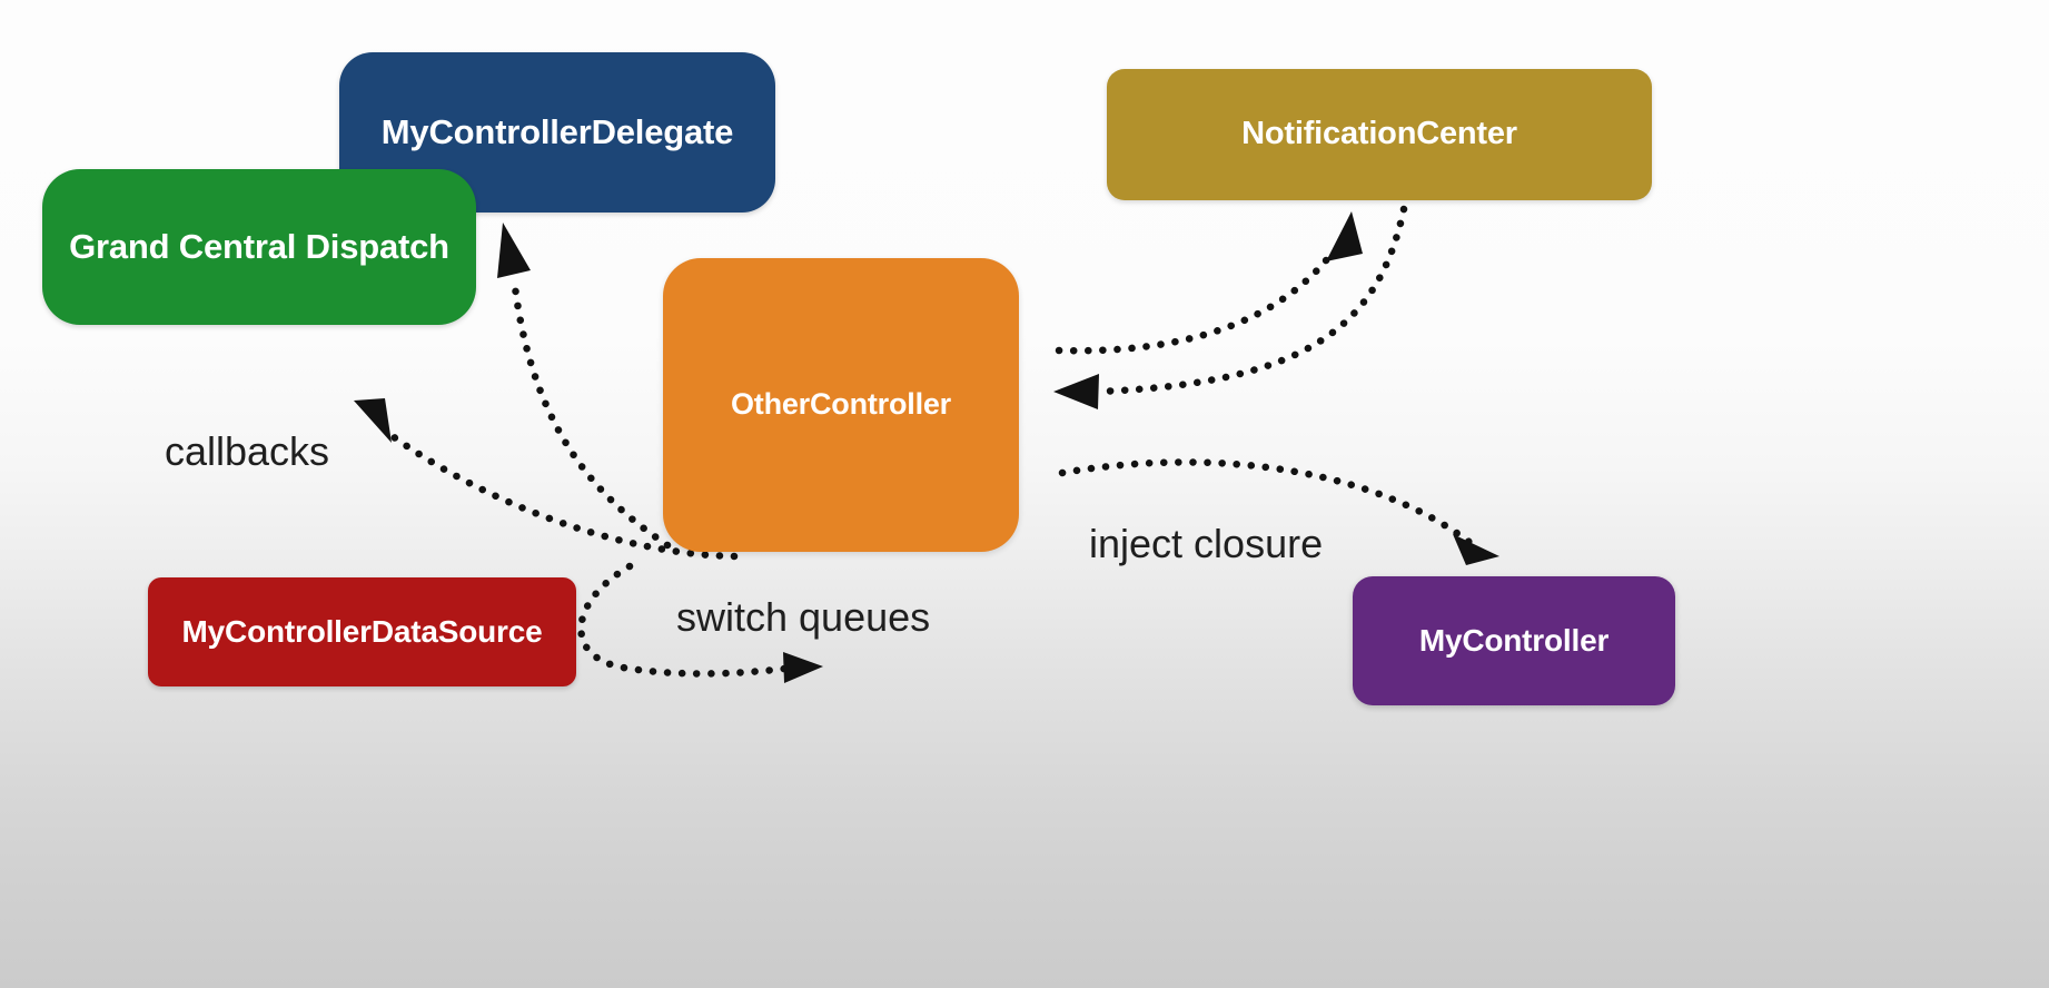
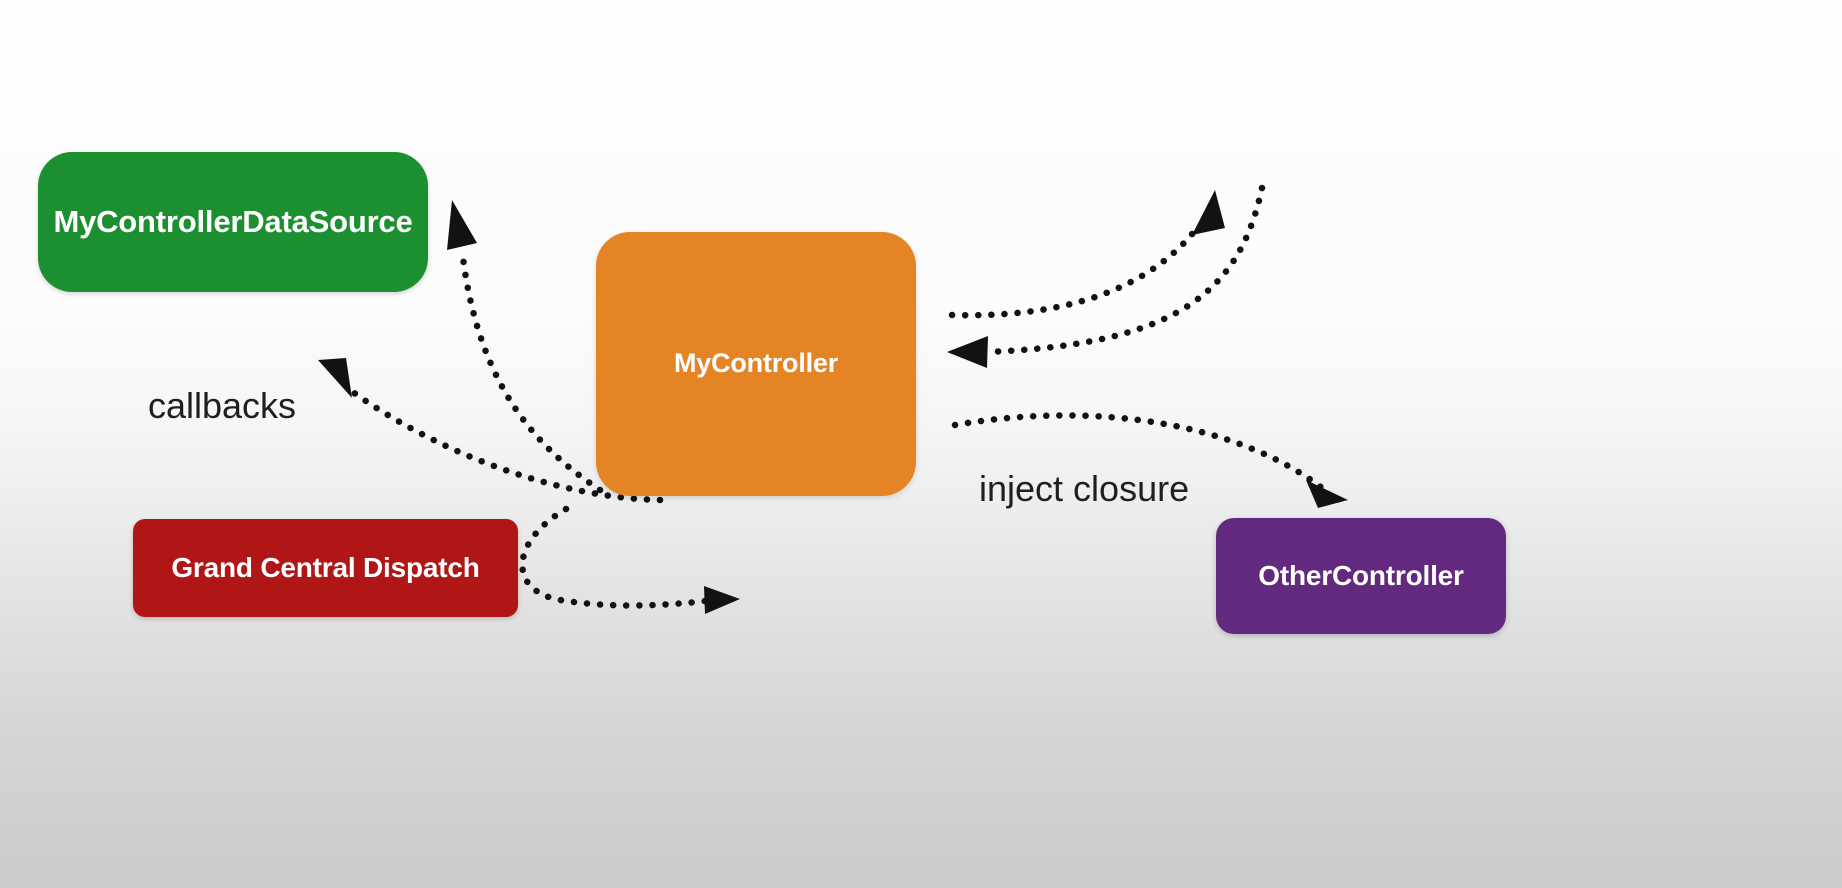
- MyControllerDelegate
- Grand Central Dispatch
+ MyControllerDataSource
- OtherController
+ MyController
- NotificationCenter
- MyControllerDataSource
+ Grand Central Dispatch
- MyController
+ OtherController
  callbacks
  inject closure
- switch queues
